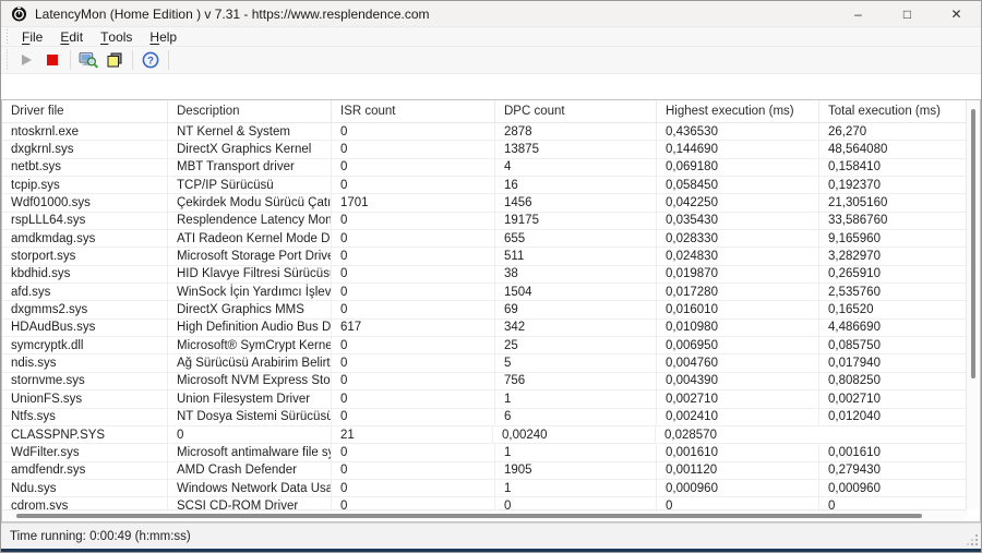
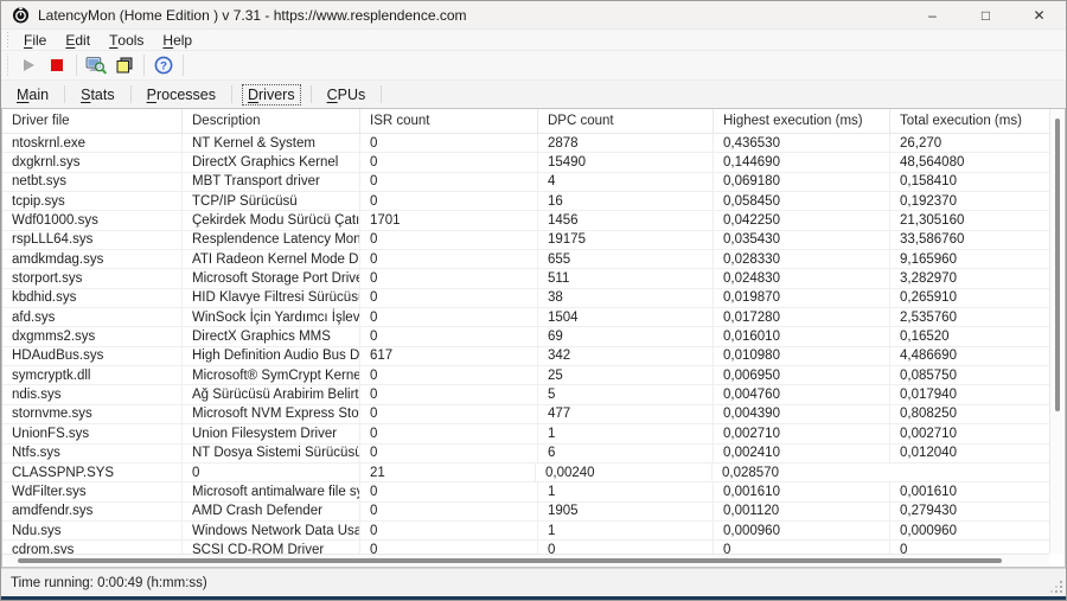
  LatencyMon (Home Edition ) v 7.31 - https://www.resplendence.com
  –
  □
  ✕
  F
  ile
  E
  dit
  T
  ools
  H
  elp
  ?
+ Main
+ Stats
+ Processes
+ Drivers
+ CPUs
  Driver file
  Description
  ISR count
  DPC count
  Highest execution (ms)
  Total execution (ms)
  ntoskrnl.exe
  NT Kernel & System
  0
  2878
  0,436530
  26,270
  dxgkrnl.sys
  DirectX Graphics Kernel
  0
- 13875
+ 15490
  0,144690
  48,564080
  netbt.sys
  MBT Transport driver
  0
  4
  0,069180
  0,158410
  tcpip.sys
  TCP/IP Sürücüsü
  0
  16
  0,058450
  0,192370
  Wdf01000.sys
  Çekirdek Modu Sürücü Çatı
  1701
  1456
  0,042250
  21,305160
  rspLLL64.sys
  Resplendence Latency Mon
  0
  19175
  0,035430
  33,586760
  amdkmdag.sys
  ATI Radeon Kernel Mode D
  0
  655
  0,028330
  9,165960
  storport.sys
  Microsoft Storage Port Drive
  0
  511
  0,024830
  3,282970
  kbdhid.sys
  HID Klavye Filtresi Sürücüs
  0
  38
  0,019870
  0,265910
  afd.sys
  WinSock İçin Yardımcı İşlev
  0
  1504
  0,017280
  2,535760
  dxgmms2.sys
  DirectX Graphics MMS
  0
  69
  0,016010
  0,16520
  HDAudBus.sys
  High Definition Audio Bus D
  617
  342
  0,010980
  4,486690
  symcryptk.dll
  Microsoft® SymCrypt Kerne
  0
  25
  0,006950
  0,085750
  ndis.sys
  Ağ Sürücüsü Arabirim Belirti
  0
  5
  0,004760
  0,017940
  stornvme.sys
  Microsoft NVM Express Sto
  0
- 756
+ 477
  0,004390
  0,808250
  UnionFS.sys
  Union Filesystem Driver
  0
  1
  0,002710
  0,002710
  Ntfs.sys
  NT Dosya Sistemi Sürücüsü
  0
  6
  0,002410
  0,012040
  CLASSPNP.SYS
  0
  21
  0,00240
  0,028570
  WdFilter.sys
  Microsoft antimalware file sy
  0
  1
  0,001610
  0,001610
  amdfendr.sys
  AMD Crash Defender
  0
  1905
  0,001120
  0,279430
  Ndu.sys
  Windows Network Data Usa
  0
  1
  0,000960
  0,000960
  cdrom.sys
  SCSI CD-ROM Driver
  0
  0
  0
  0
  Time running: 0:00:49 (h:mm:ss)
